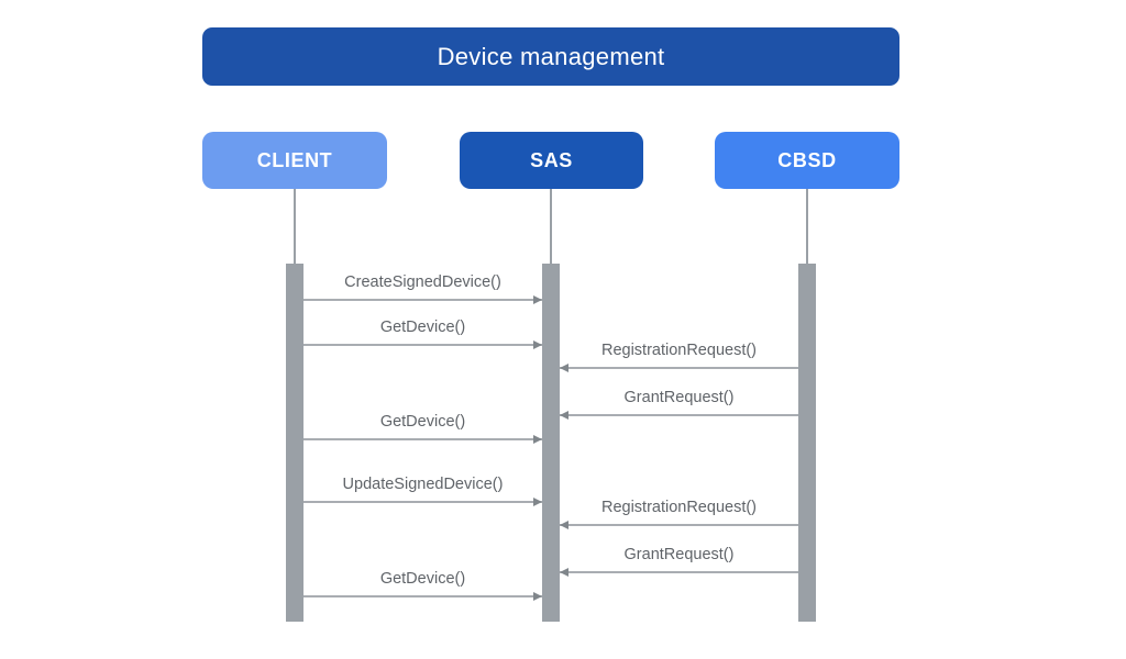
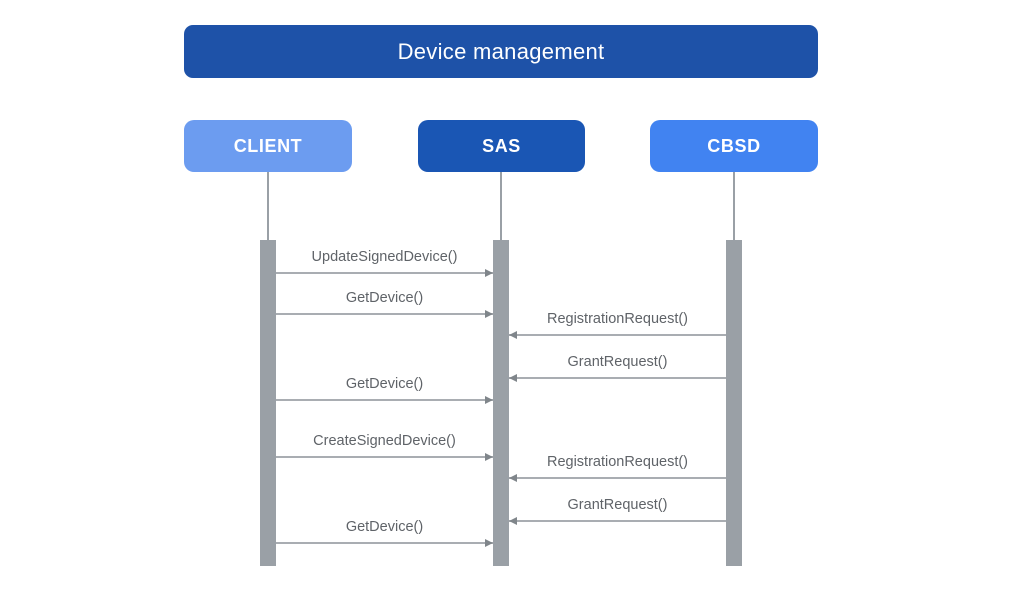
  Device management
  CLIENT
  SAS
  CBSD
- CreateSignedDevice()
+ UpdateSignedDevice()
  GetDevice()
  RegistrationRequest()
  GrantRequest()
  GetDevice()
- UpdateSignedDevice()
+ CreateSignedDevice()
  RegistrationRequest()
  GrantRequest()
  GetDevice()
